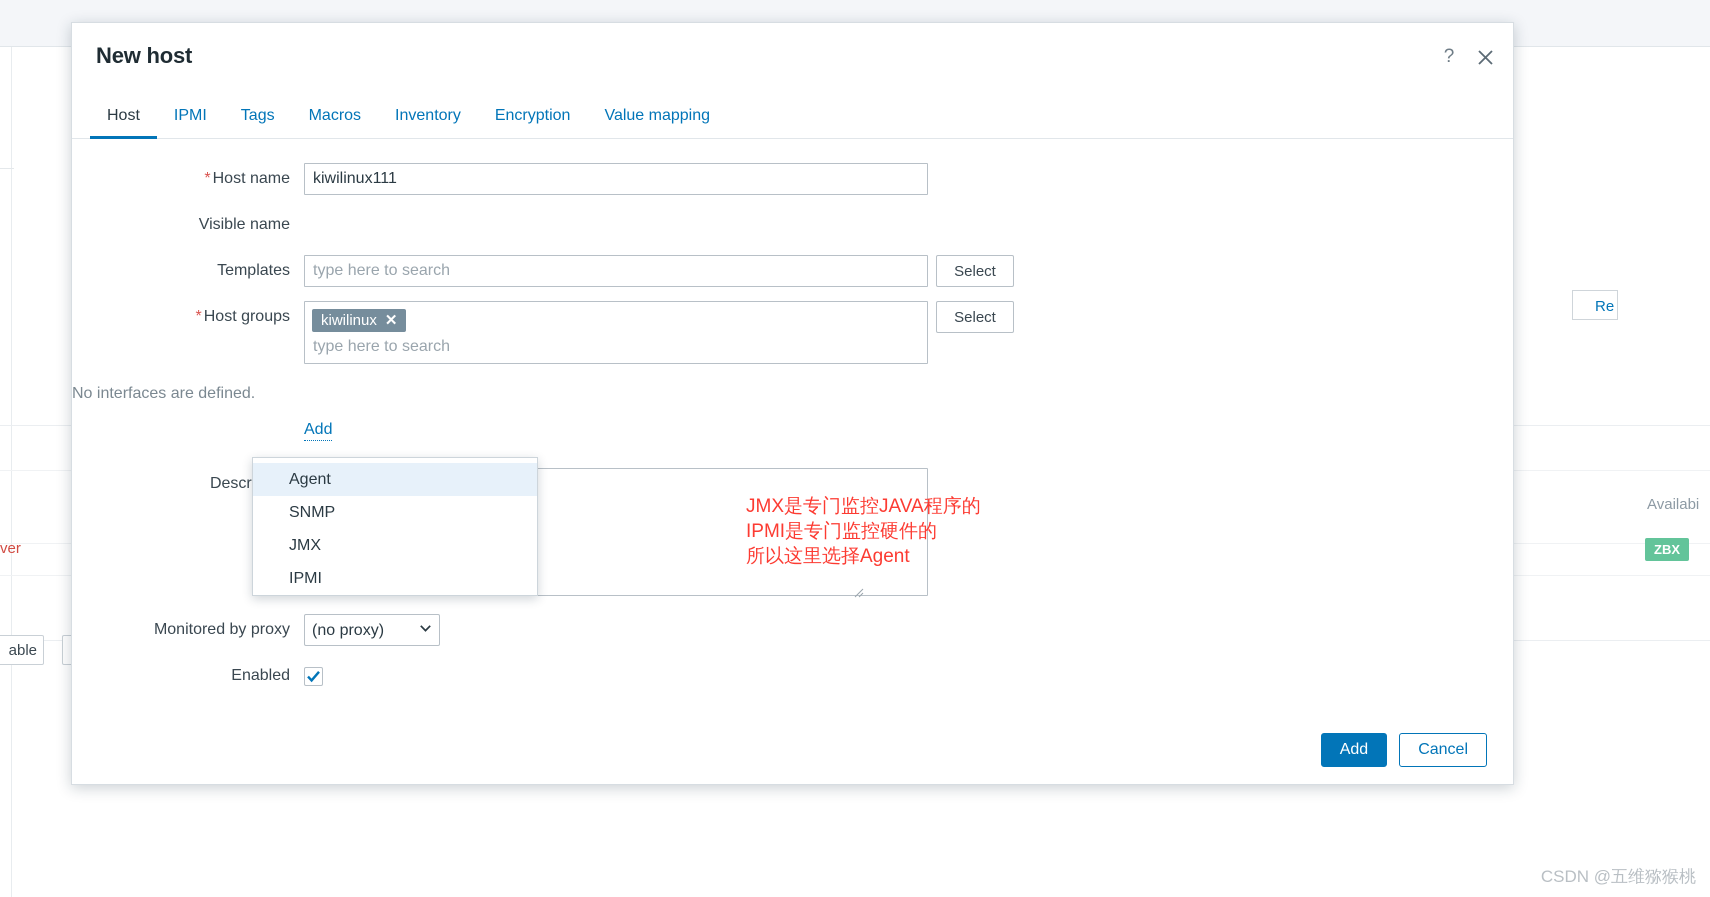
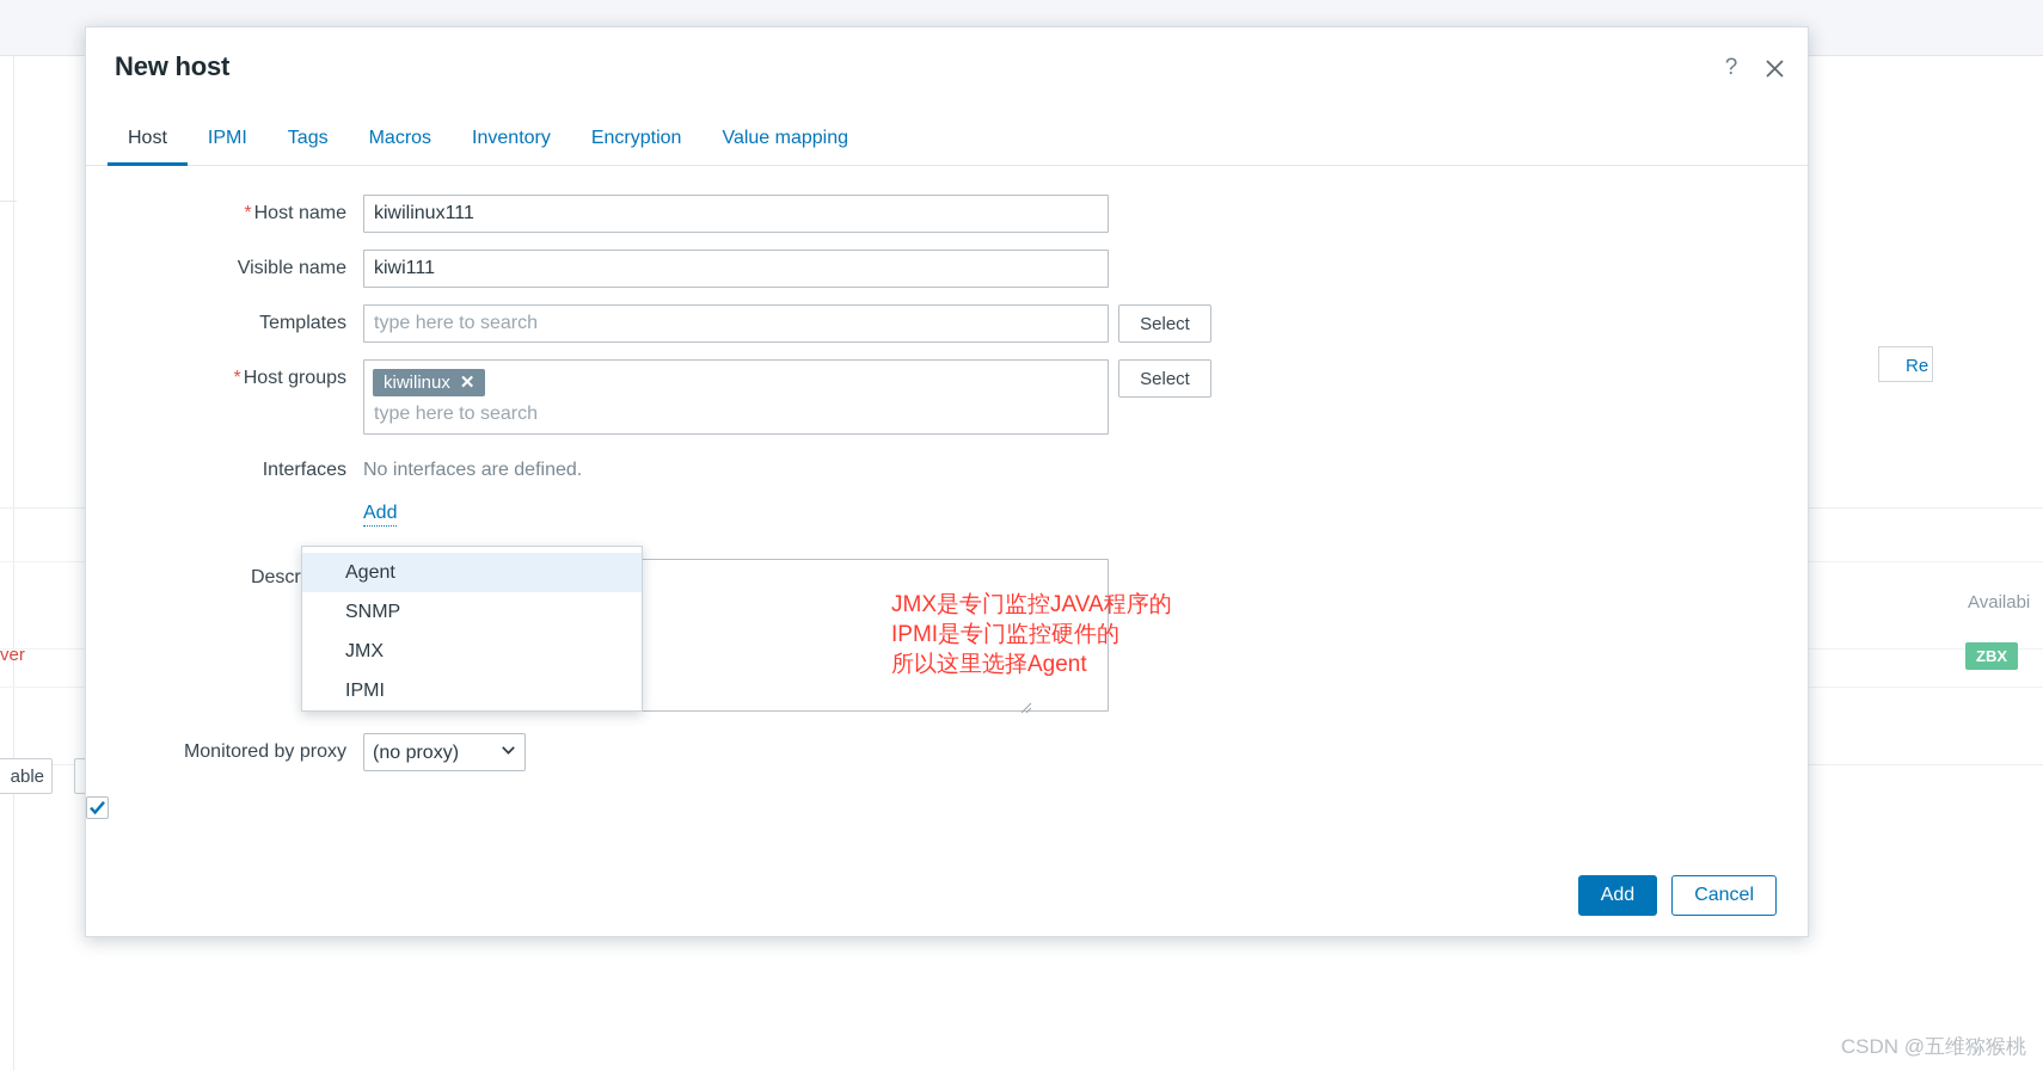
  Re
  Availabi
  ver
  ZBX
  able
  New host
  ?
  Host
  IPMI
  Tags
  Macros
  Inventory
  Encryption
  Value mapping
  *Host name
  kiwilinux111
  Visible name
+ kiwi111
  Templates
  type here to search
  Select
  *Host groups
  kiwilinux
  ✕
  type here to search
  Select
+ Interfaces
  No interfaces are defined.
  Add
  Monitored by proxy
  (no proxy)
- Enabled
  Add
  Cancel
  Agent
  SNMP
  JMX
  IPMI
  JMX是专门监控JAVA程序的
  IPMI是专门监控硬件的
  所以这里选择Agent
  CSDN @五维猕猴桃
